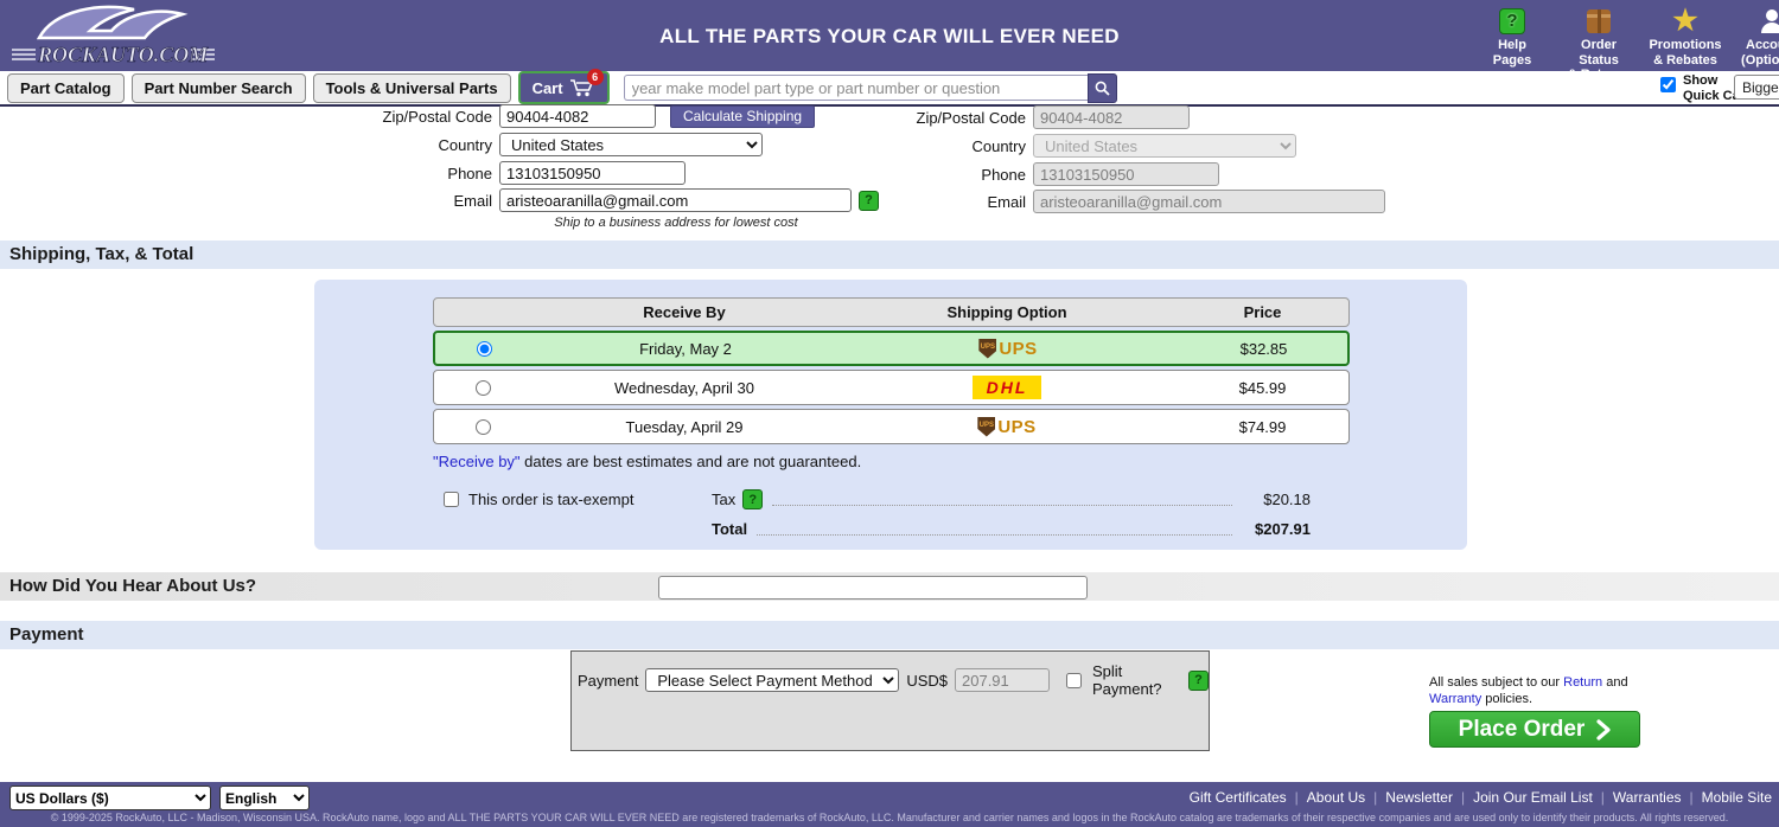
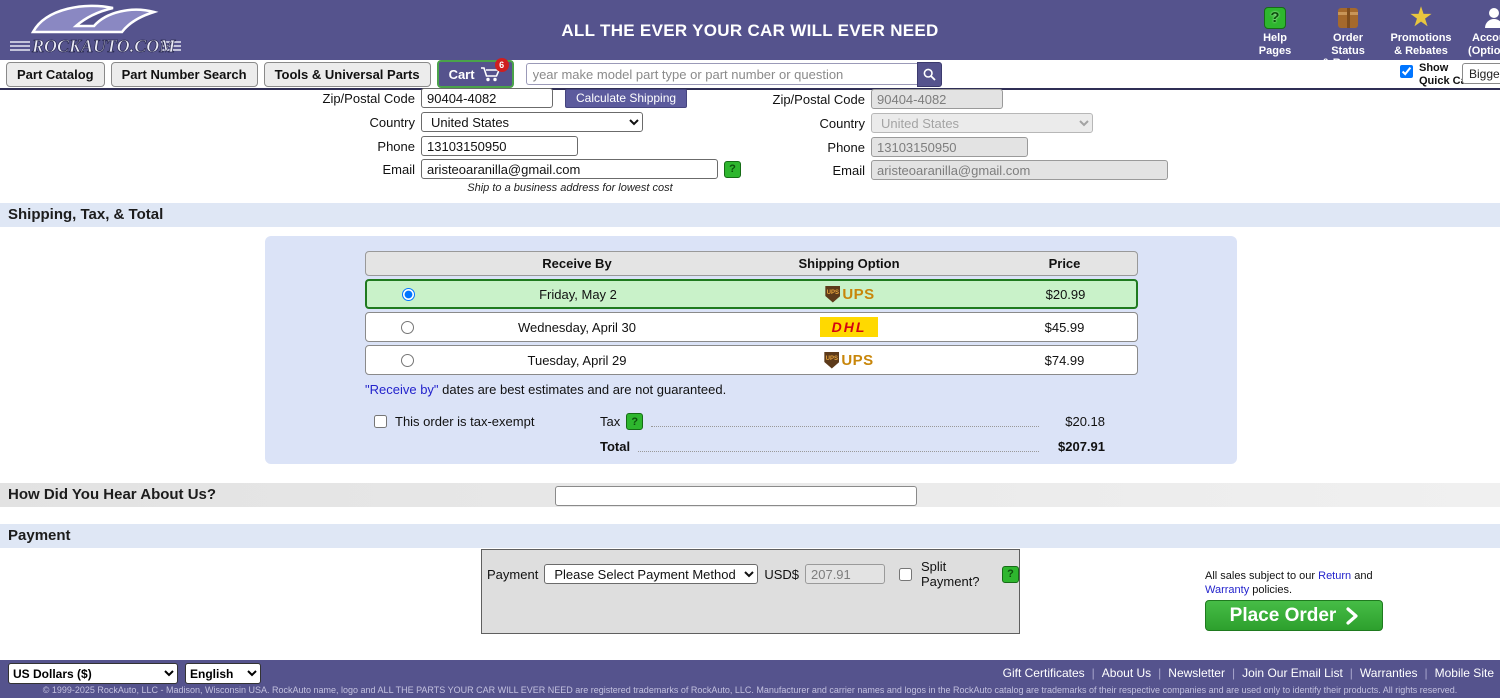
  ROCKAUTO.COM
- ALL THE PARTS YOUR CAR WILL EVER NEED
+ ALL THE EVER YOUR CAR WILL EVER NEED
  ?
  Help
  Pages
  Order Status
  ★
  Promotions
  & Rebates
  Part Catalog
  Part Number Search
  Tools & Universal Parts
  Cart
  6
  year make model part type or part number or question
  Show
  Bigge
  Zip/Postal Code
  90404-4082
  Calculate Shipping
  Country
  United States
  Phone
  13103150950
  Email
  aristeoaranilla@gmail.com
  ?
  Ship to a business address for lowest cost
  Zip/Postal Code
  90404-4082
  Country
  United States
  Phone
  13103150950
  Email
  aristeoaranilla@gmail.com
  Shipping, Tax, & Total
  Receive By
  Shipping Option
  Price
  Friday, May 2
  UPS
- $32.85
+ $20.99
  Wednesday, April 30
  DHL
  $45.99
  Tuesday, April 29
  UPS
  $74.99
  "Receive by" dates are best estimates and are not guaranteed.
  This order is tax-exempt
  Tax
  ?
  $20.18
  Total
  $207.91
  How Did You Hear About Us?
  Payment
  Payment
  Please Select Payment Method
  USD$
  207.91
  Split Payment?
  ?
  All sales subject to our Return and Warranty policies.
  Place Order
  US Dollars ($)
  English
  Gift Certificates
  |
  About Us
  |
  Newsletter
  |
  Join Our Email List
  |
  Warranties
  |
  Mobile Site
  © 1999-2025 RockAuto, LLC - Madison, Wisconsin USA. RockAuto name, logo and ALL THE PARTS YOUR CAR WILL EVER NEED are registered trademarks of RockAuto, LLC. Manufacturer and carrier names and logos in the RockAuto catalog are trademarks of their respective companies and are used only to identify their products. All rights reserved.
